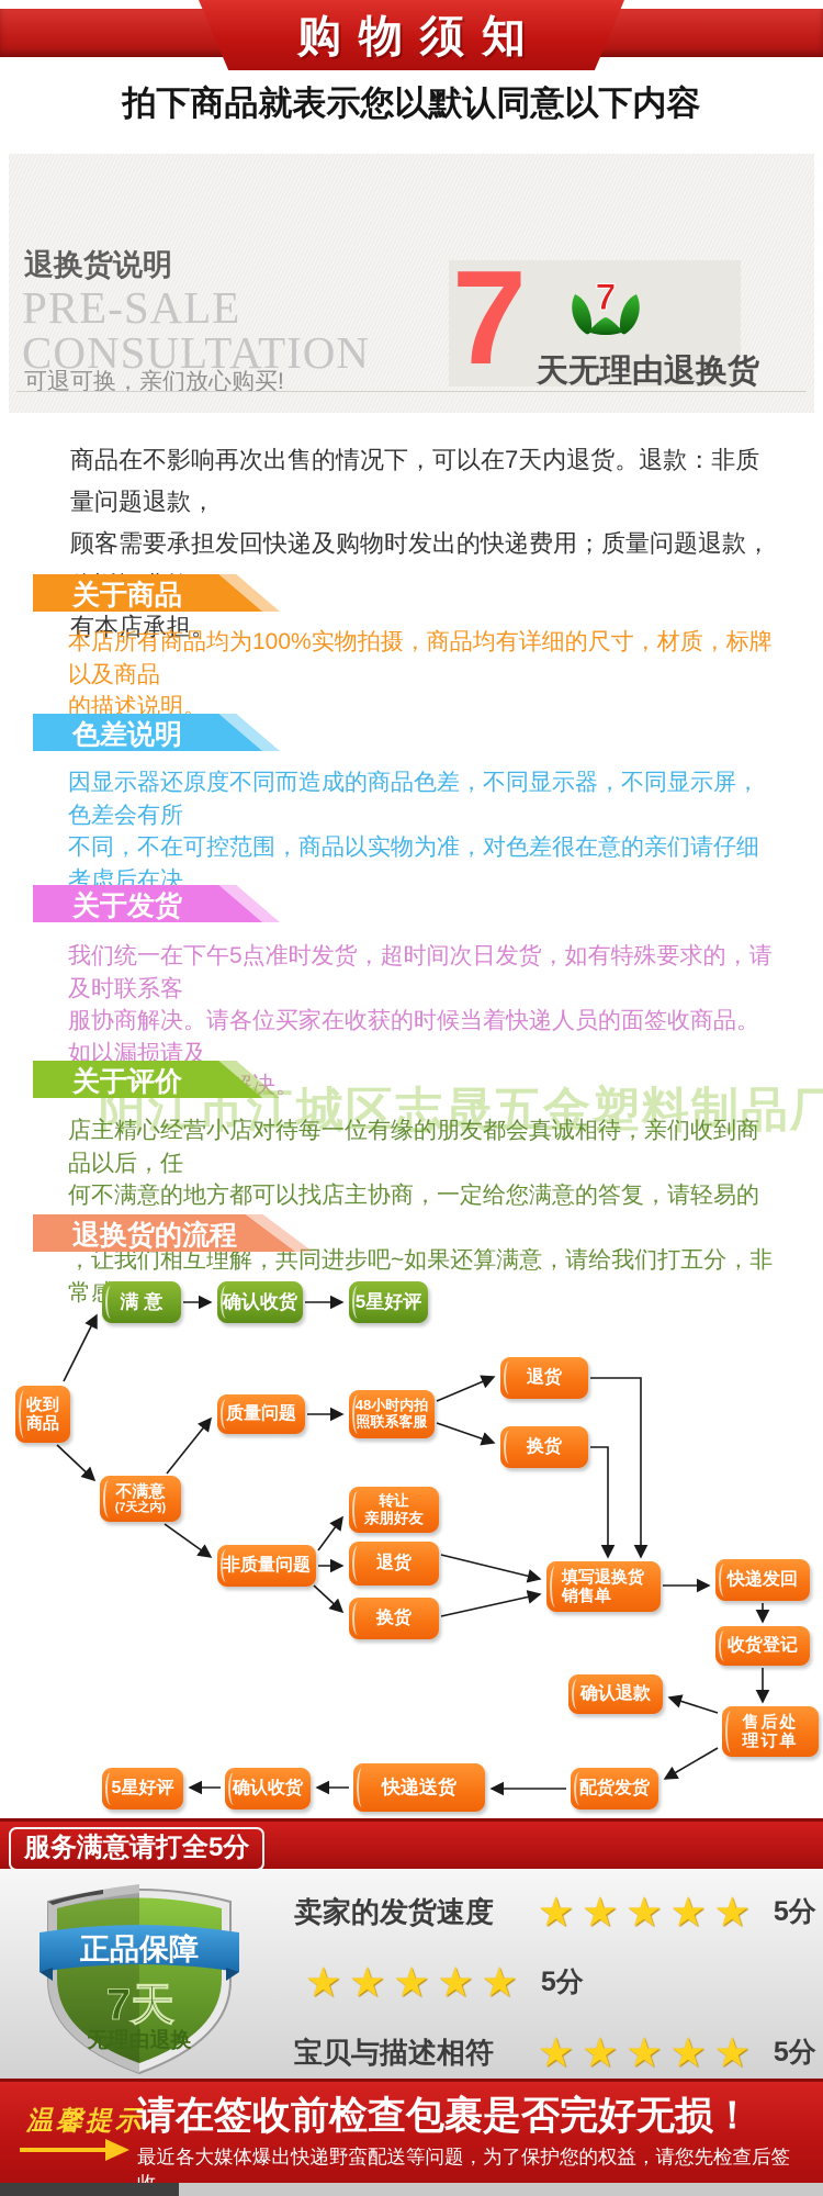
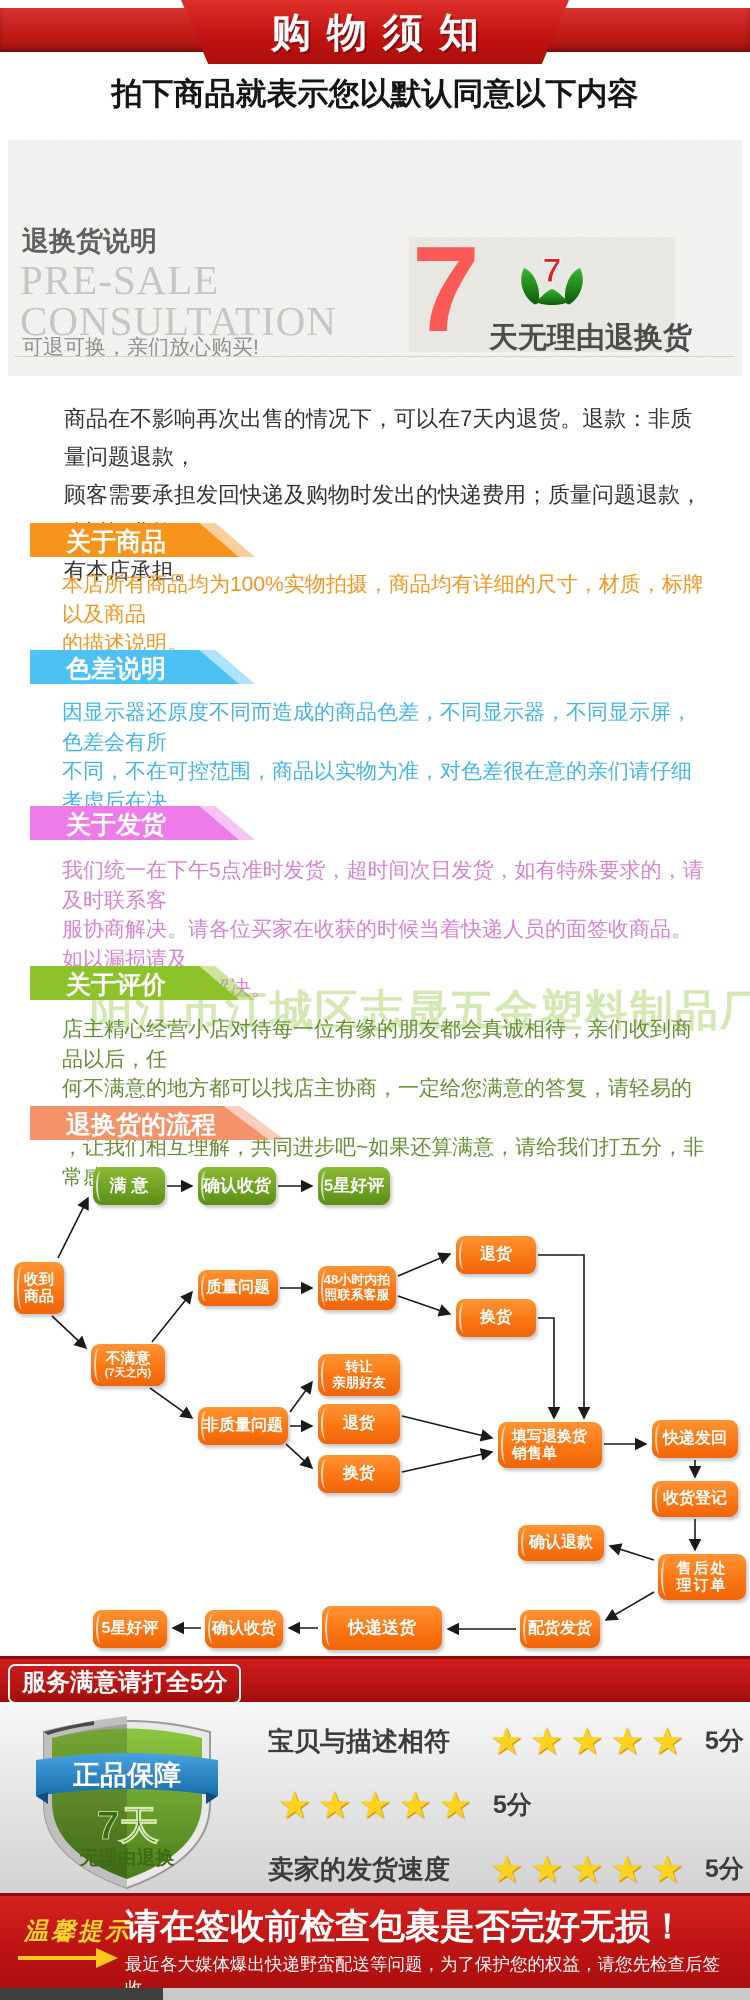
  购物须知
  拍下商品就表示您以默认同意以下内容
  退换货说明
  PRE-SALE
  CONSULTATION
  可退可换，亲们放心购买!
  7
  7
  天无理由退换货
  商品在不影响再次出售的情况下，可以在7天内退货。退款：非质量问题退款，
  顾客需要承担发回快递及购物时发出的快递费用；质量问题退款，
  有本店承担。
  关于商品
  本店所有商品均为100%实物拍摄，商品均有详细的尺寸，材质，标牌以及商品
  的描述说明。
  色差说明
  因显示器还原度不同而造成的商品色差，不同显示器，不同显示屏，色差会有所
  不同，不在可控范围，商品以实物为准，对色差很在意的亲们请仔细考虑后在决
  关于发货
  我们统一在下午5点准时发货，超时间次日发货，如有特殊要求的，请及时联系客
  服协商解决。请各位买家在收获的时候当着快递人员的面签收商品。如以漏损请及
  阳江市江城区志晟五金塑料制品厂
  关于评价
  店主精心经营小店对待每一位有缘的朋友都会真诚相待，亲们收到商品以后，任
  何不满意的地方都可以找店主协商，一定给您满意的答复，请轻易的
  ，让我们相互理解，共同进步吧~如果还算满意，请给我们打五分，非常
  退换货的流程
  收到
  商品
  满 意
  确认收货
  5星好评
  质量问题
  48小时内拍
  照联系客服
  退货
  换货
  不满意
  (7天之内)
  非质量问题
  转让
  亲朋好友
  退货
  换货
  填写退换货
  销售单
  快递发回
  收货登记
  确认退款
  售后处
  理订单
  5星好评
  确认收货
  快递送货
  配货发货
  服务满意请打全5分
  正品保障
  7天
  无理由退换
- 卖家的发货速度
+ 宝贝与描述相符
  ★★★★★
  5分
  ★★★★★
  5分
- 宝贝与描述相符
+ 卖家的发货速度
  ★★★★★
  5分
  温馨提示
  请在签收前检查包裹是否完好无损！
  最近各大媒体爆出快递野蛮配送等问题，为了保护您的权益，请您先检查后签
